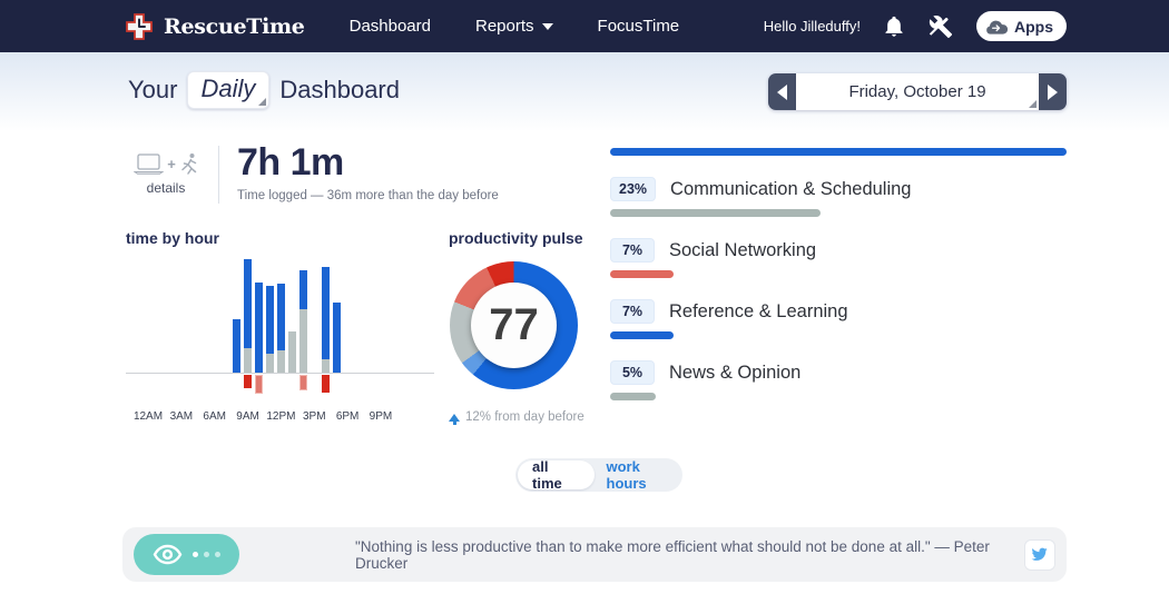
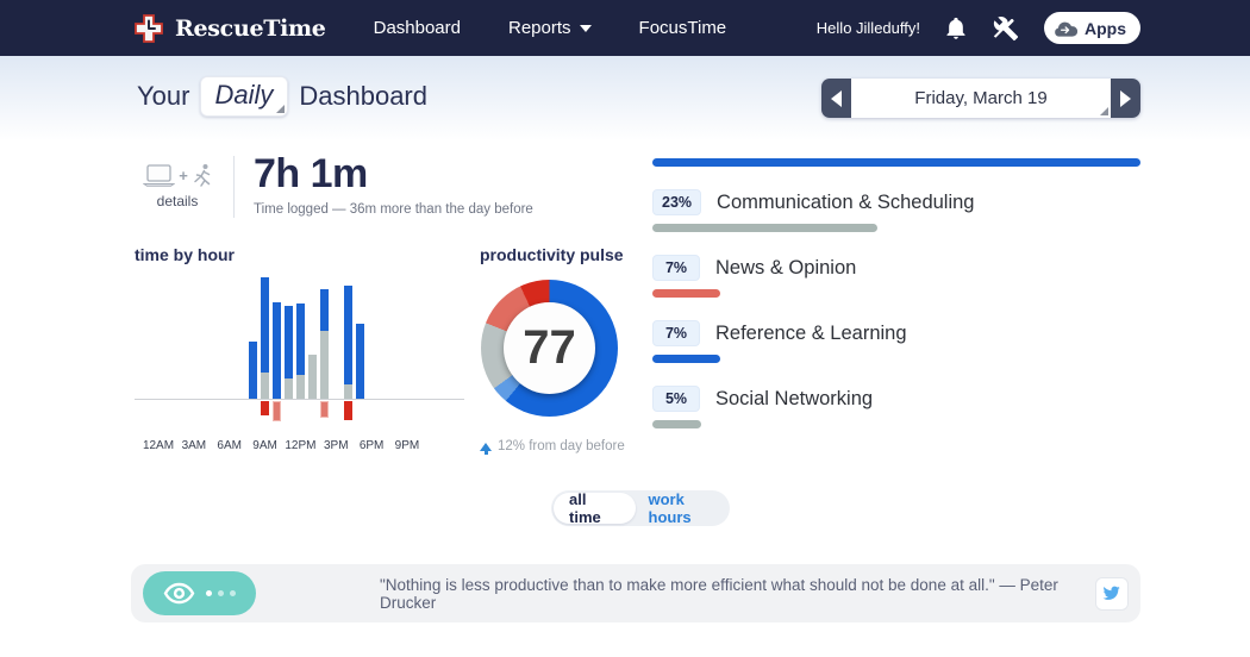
  RescueTime
  Dashboard
  Reports
  FocusTime
  Hello Jilleduffy!
  Apps
  Your
  Daily
  Dashboard
- Friday, October 19
+ Friday, March 19
  +
  details
  7h 1m
  Time logged — 36m more than the day before
  time by hour
  12AM
  3AM
  6AM
  9AM
  12PM
  3PM
  6PM
  9PM
  productivity pulse
  77
  12% from day before
  23%
  Communication & Scheduling
  7%
- Social Networking
+ News & Opinion
  7%
  Reference & Learning
  5%
- News & Opinion
+ Social Networking
  all time
  work hours
  "Nothing is less productive than to make more efficient what should not be done at all." — Peter Drucker
